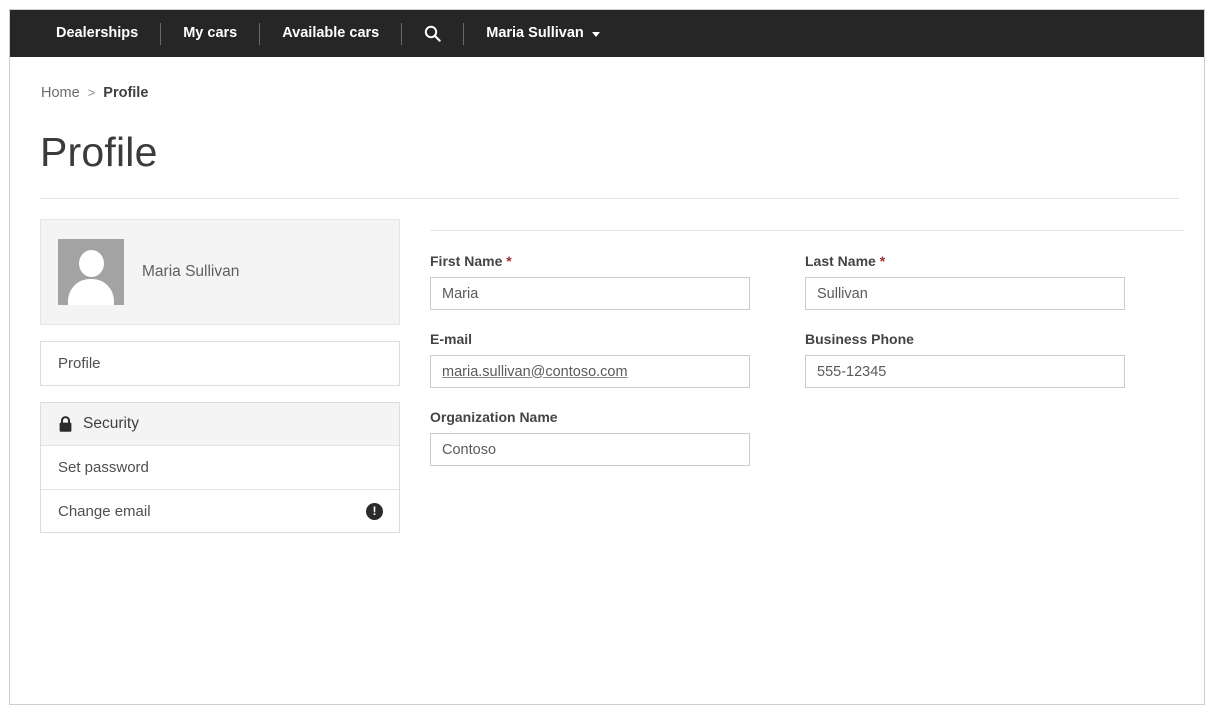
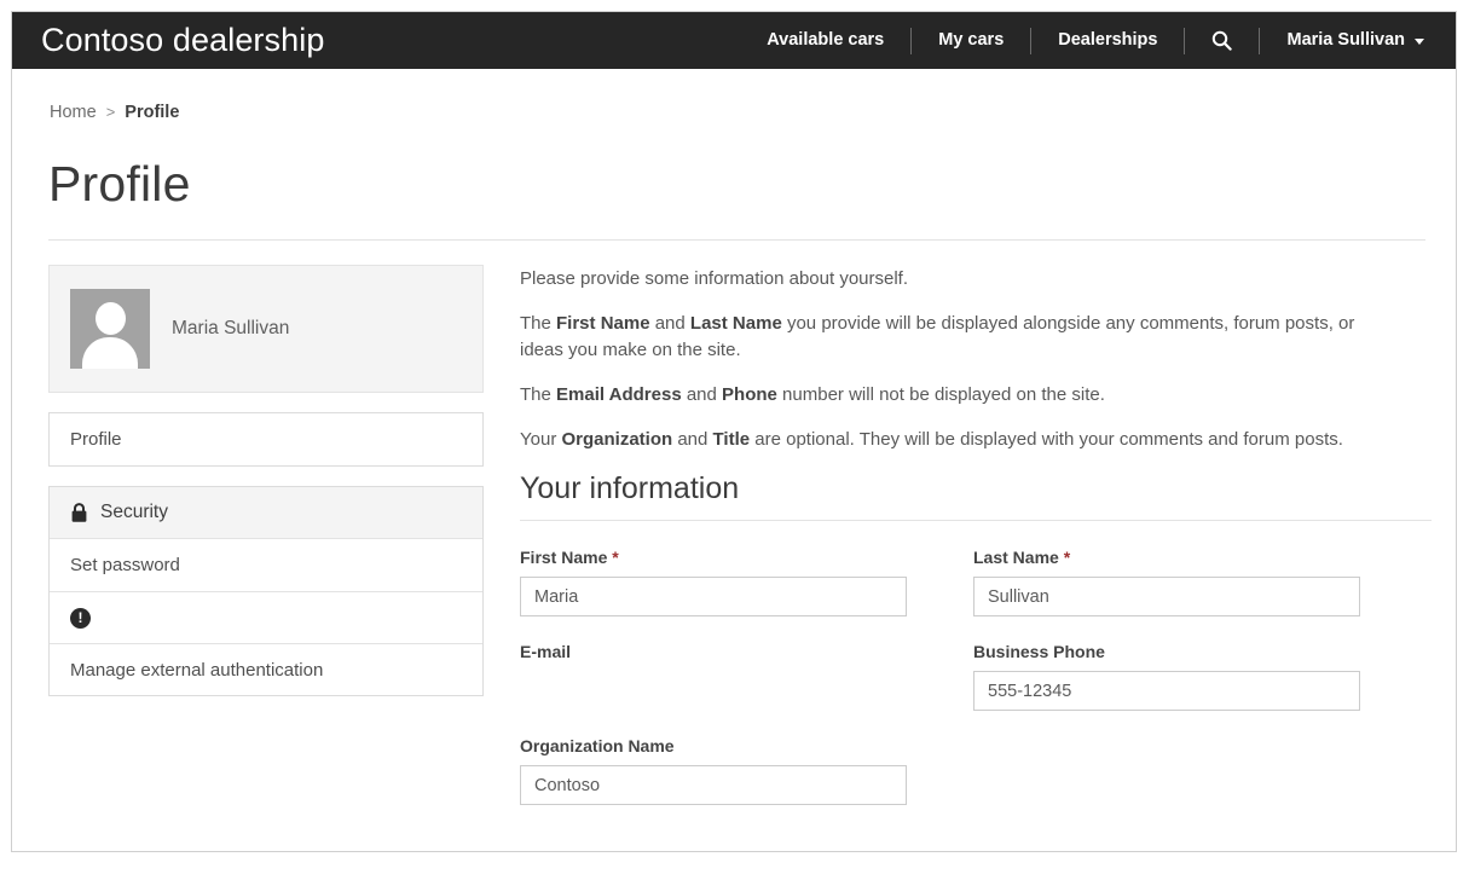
+ Contoso dealership
- Dealerships
+ Available cars
  My cars
- Available cars
+ Dealerships
  Maria Sullivan
  Home
  >
  Profile
  Profile
  Maria Sullivan
  Profile
  Security
  Set password
- Change email
  !
+ Manage external authentication
+ Please provide some information about yourself.
+ The First Name and Last Name you provide will be displayed alongside any comments, forum posts, or ideas you make on the site.
+ The Email Address and Phone number will not be displayed on the site.
+ Your Organization and Title are optional. They will be displayed with your comments and forum posts.
+ Your information
  First Name *
  Maria
  Last Name *
  Sullivan
  E-mail
- maria.sullivan@contoso.com
  Business Phone
  555-12345
  Organization Name
  Contoso
